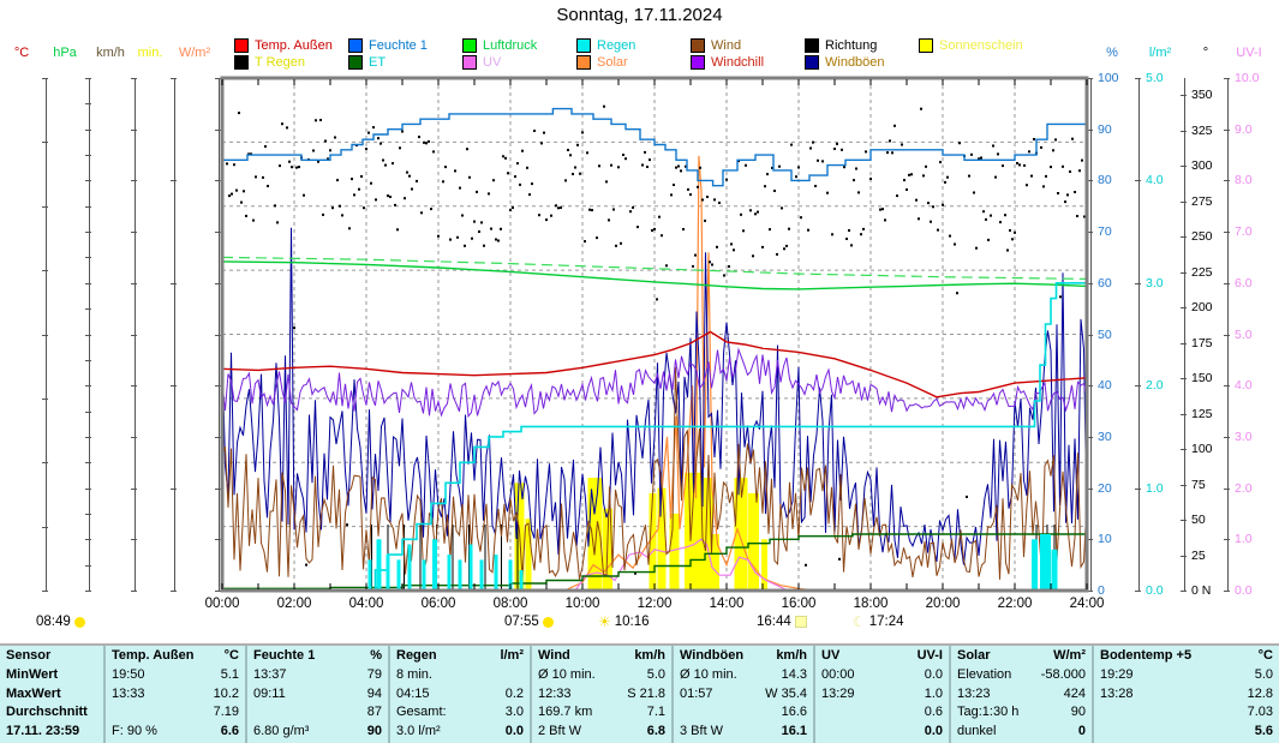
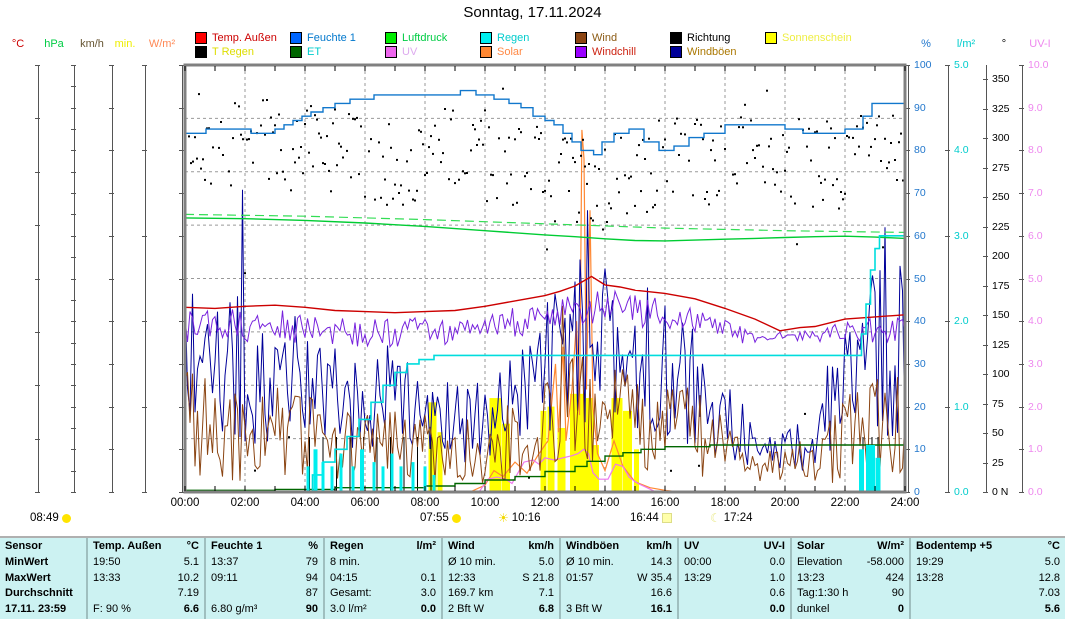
  Sonntag, 17.11.2024
  Temp. Außen
  Feuchte 1
  Luftdruck
  Regen
  Wind
  Richtung
  Sonnenschein
  T Regen
  ET
  UV
  Solar
  Windchill
  Windböen
  °C
  hPa
  km/h
  min.
  W/m²
  %
  l/m²
  °
  UV-I
  0
  10
  20
  30
  40
  50
  60
  70
  80
  90
  100
  0.0
  1.0
  2.0
  3.0
  4.0
  5.0
  0 N
  25
  50
  75
  100
  125
  150
  175
  200
  225
  250
  275
  300
  325
  350
  0.0
  1.0
  2.0
  3.0
  4.0
  5.0
  6.0
  7.0
  8.0
  9.0
  10.0
  00:00
  02:00
  04:00
  06:00
  08:00
  10:00
  12:00
  14:00
  16:00
  18:00
  20:00
  22:00
  24:00
  08:49
  07:55
  ☀
  10:16
  16:44
  ☾
  17:24
  Sensor
  MinWert
  MaxWert
  Durchschnitt
  17.11. 23:59
  Temp. Außen
  °C
  19:50
  5.1
  13:33
  10.2
  7.19
  F: 90 %
  6.6
  Feuchte 1
  %
  13:37
  79
  09:11
  94
  87
  6.80 g/m³
  90
  Regen
  l/m²
  8 min.
  04:15
- 0.2
+ 0.1
  Gesamt:
  3.0
  3.0 l/m²
  0.0
  Wind
  km/h
  Ø 10 min.
  5.0
  12:33
  S 21.8
  169.7 km
  7.1
  2 Bft W
  6.8
  Windböen
  km/h
  Ø 10 min.
  14.3
  01:57
  W 35.4
  16.6
  3 Bft W
  16.1
  UV
  UV-I
  00:00
  0.0
  13:29
  1.0
  0.6
  0.0
  Solar
  W/m²
  Elevation
  -58.000
  13:23
  424
  Tag:1:30 h
  90
  dunkel
  0
  Bodentemp +5
  °C
  19:29
  5.0
  13:28
  12.8
  7.03
  5.6
